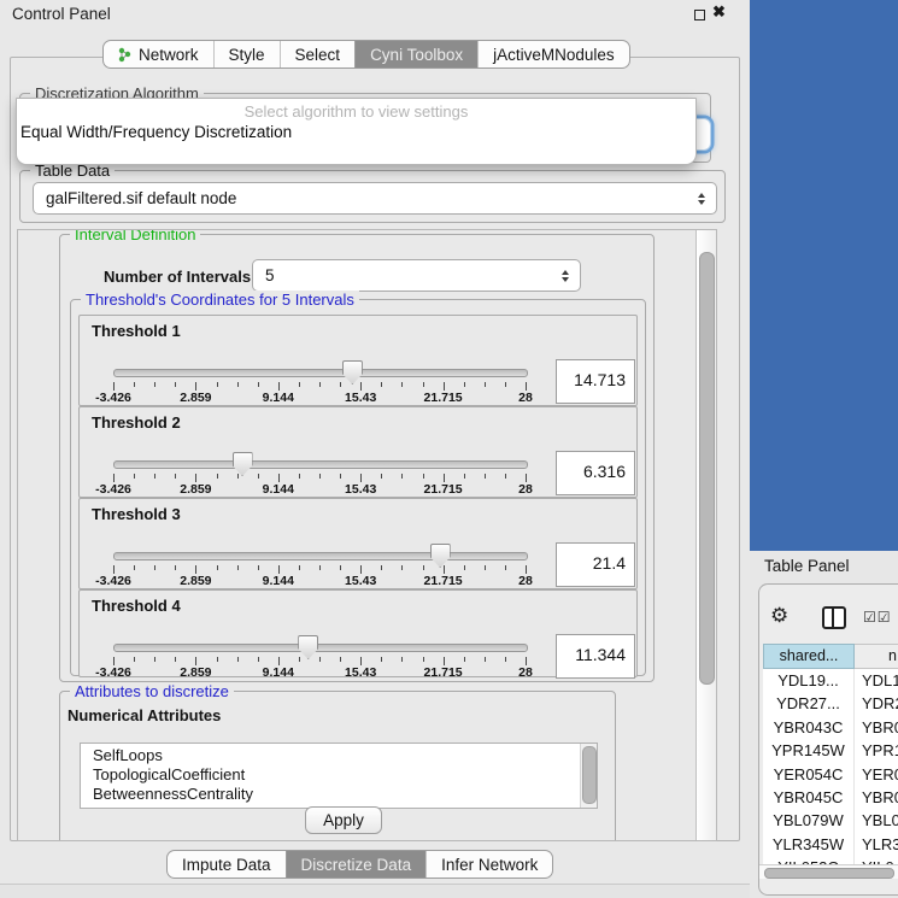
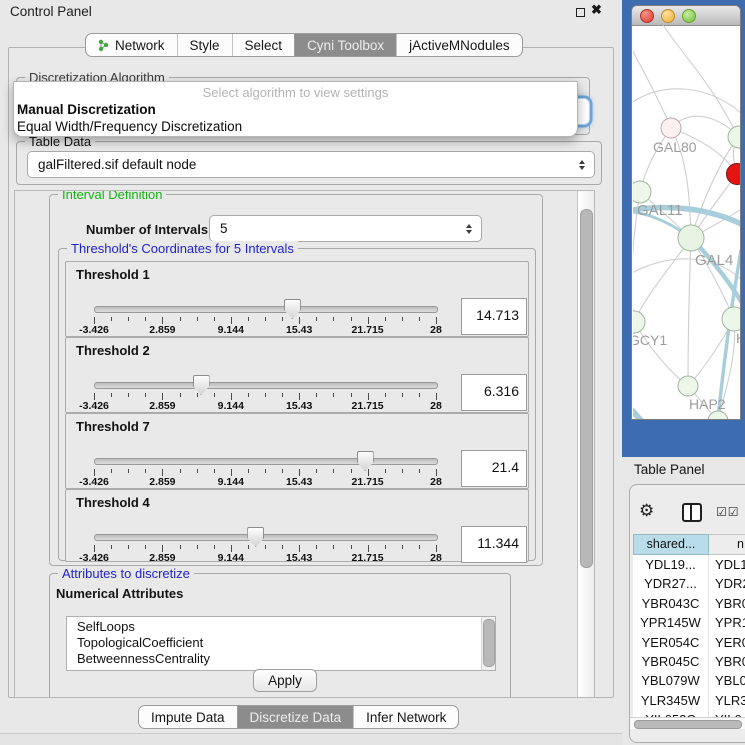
  Control Panel
  ✖
  Network
  Style
  Select
  Cyni Toolbox
  jActiveMNodules
  Discretization Algorithm
  Select algorithm to view settings
+ Manual Discretization
  Equal Width/Frequency Discretization
  Table Data
  galFiltered.sif default node
  Interval Definition
  Number of Intervals
  5
  Threshold's Coordinates for 5 Intervals
  Threshold 1
  -3.426
  2.859
  9.144
  15.43
  21.715
  28
  14.713
  Threshold 2
  -3.426
  2.859
  9.144
  15.43
  21.715
  28
  6.316
- Threshold 3
+ Threshold 7
  -3.426
  2.859
  9.144
  15.43
  21.715
  28
  21.4
  Threshold 4
  -3.426
  2.859
  9.144
  15.43
  21.715
  28
  11.344
  Attributes to discretize
  Numerical Attributes
  SelfLoops
  TopologicalCoefficient
  BetweennessCentrality
  Apply
  Impute Data
  Discretize Data
  Infer Network
+ GAL80
+ GAL11
+ GAL4
+ GCY1
+ HAP2
  Table Panel
  ⚙
  ☑☑
  shared...
  n
  YDL19...
  YDL1
  YDR27...
  YDR
  YBR043C
  YBR
  YPR145W
  YPR
  YER054C
  YER
  YBR045C
  YBR
  YBL079W
  YBL0
  YLR345W
  YLR3
